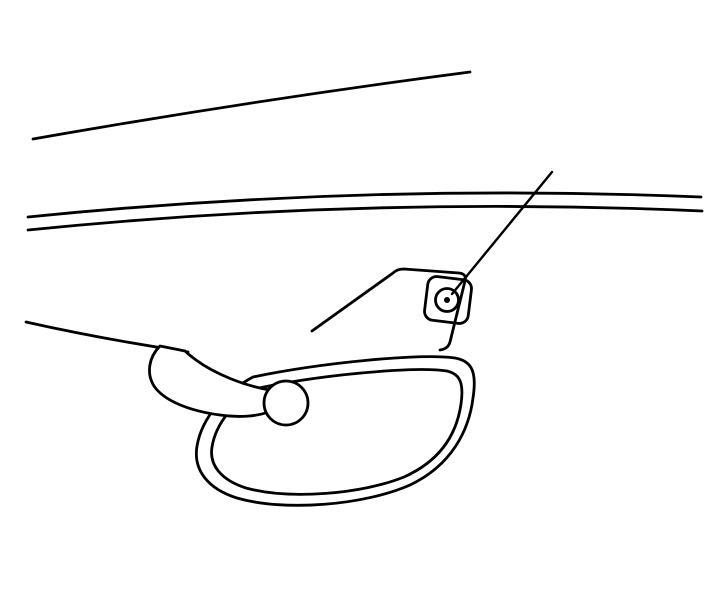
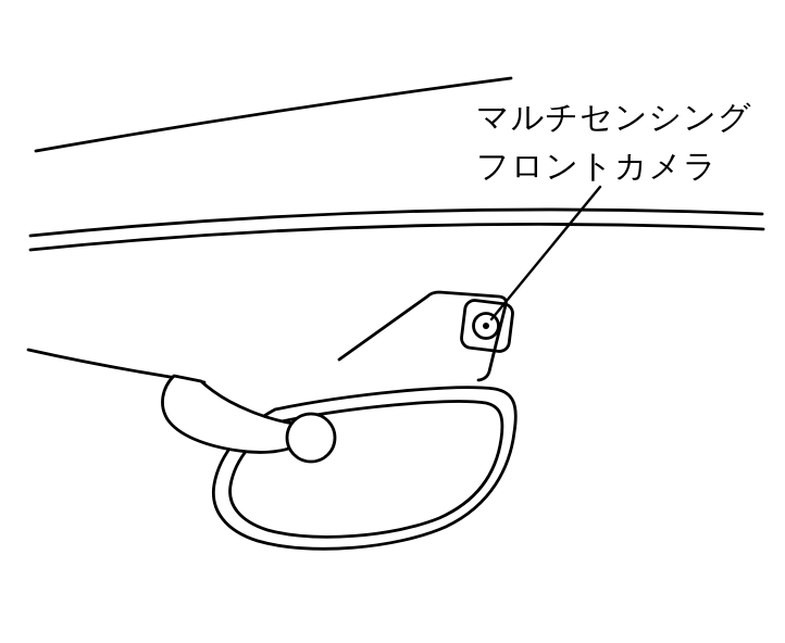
+ マルチセンシング
+ フロントカメラ
